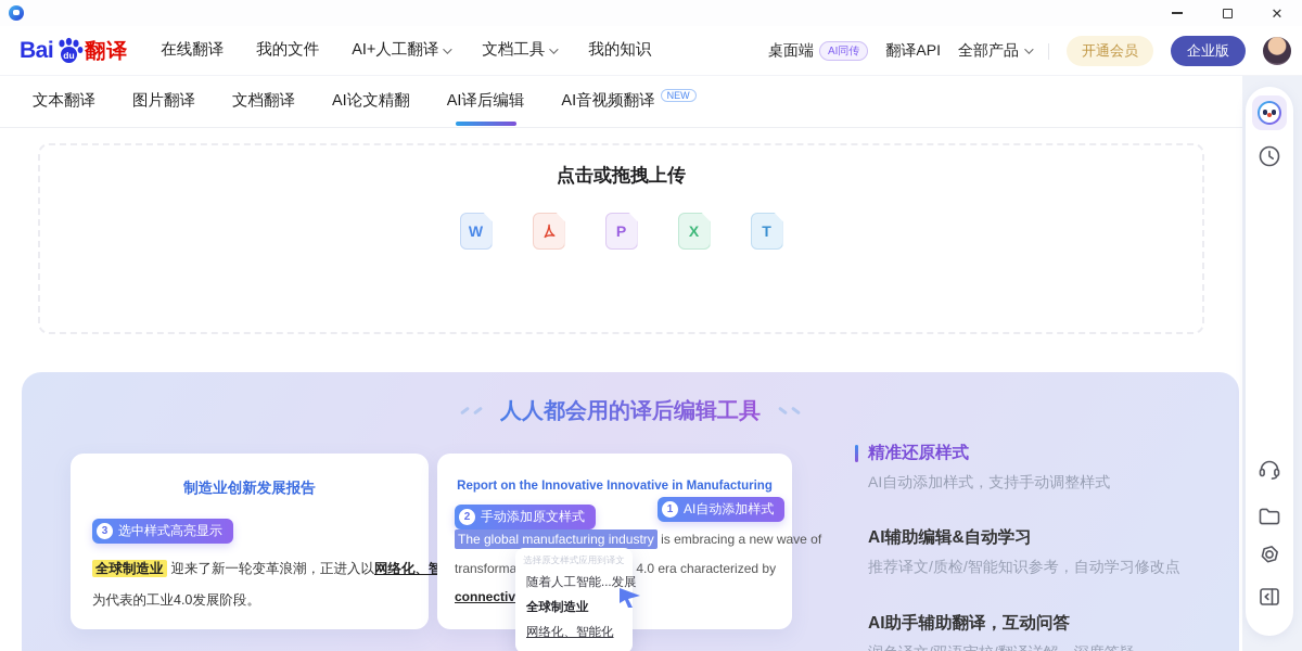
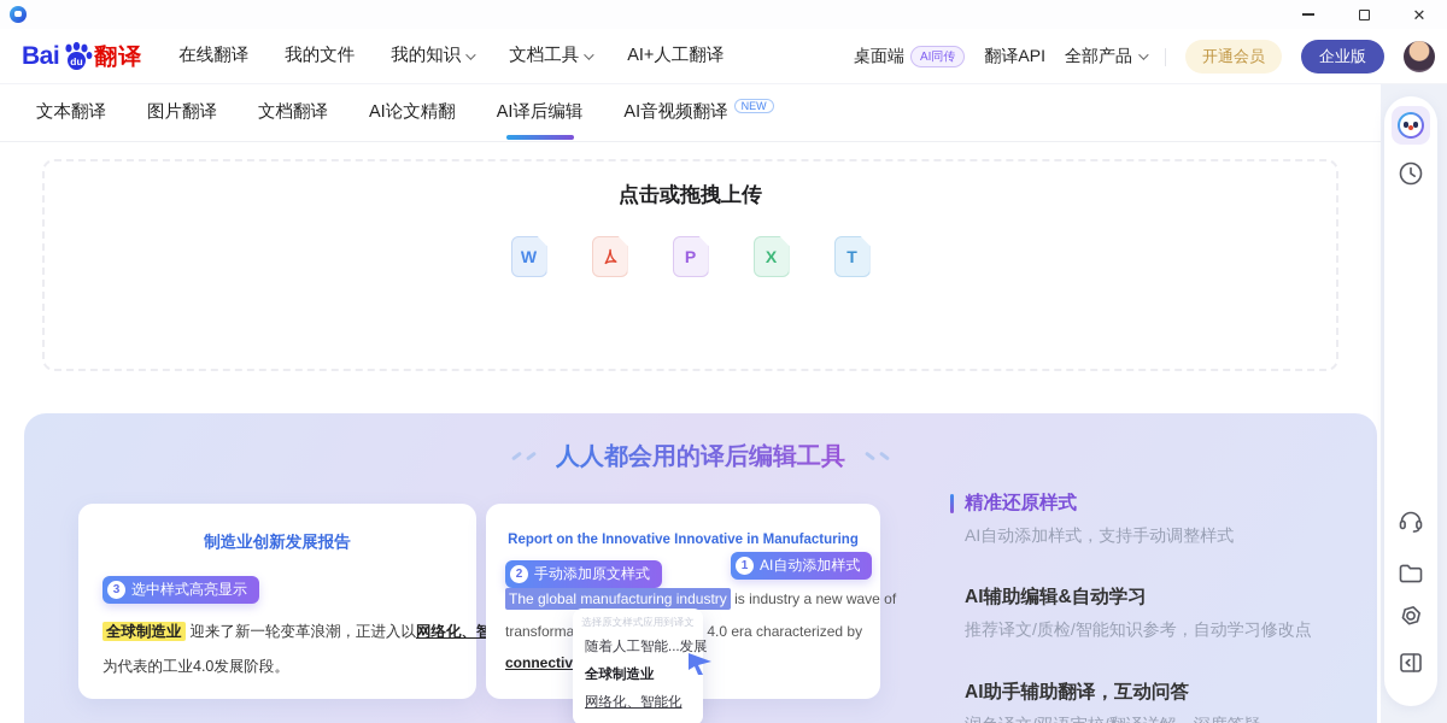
  ✕
  Bai
  du
  翻译
  在线翻译
  我的文件
- AI+人工翻译
+ 我的知识
  文档工具
- 我的知识
+ AI+人工翻译
  桌面端
  AI同传
  翻译API
  全部产品
  开通会员
  企业版
  文本翻译
  图片翻译
  文档翻译
  AI论文精翻
  AI译后编辑
  AI音视频翻译
  NEW
  点击或拖拽上传
  W
  P
  X
  T
  人人都会用的译后编辑工具
  制造业创新发展报告
  3
  选中样式高亮显示
  全球制造业 迎来了新一轮变革浪潮，正进入以网络化、智
  为代表的工业4.0发展阶段。
  Report on the Innovative Innovative in Manufacturing
  1
  AI自动添加样式
  2
  手动添加原文样式
- The global manufacturing industry is embracing a new wave of
+ The global manufacturing industry is industry a new wave of
  transforma
  4.0 era characterized by
  connectiv
  选择原文样式应用到译文
  随着人工智能...发展
  全球制造业
  网络化、智能化
  精准还原样式
  AI自动添加样式，支持手动调整样式
  AI辅助编辑&自动学习
  推荐译文/质检/智能知识参考，自动学习修改点
  AI助手辅助翻译，互动问答
